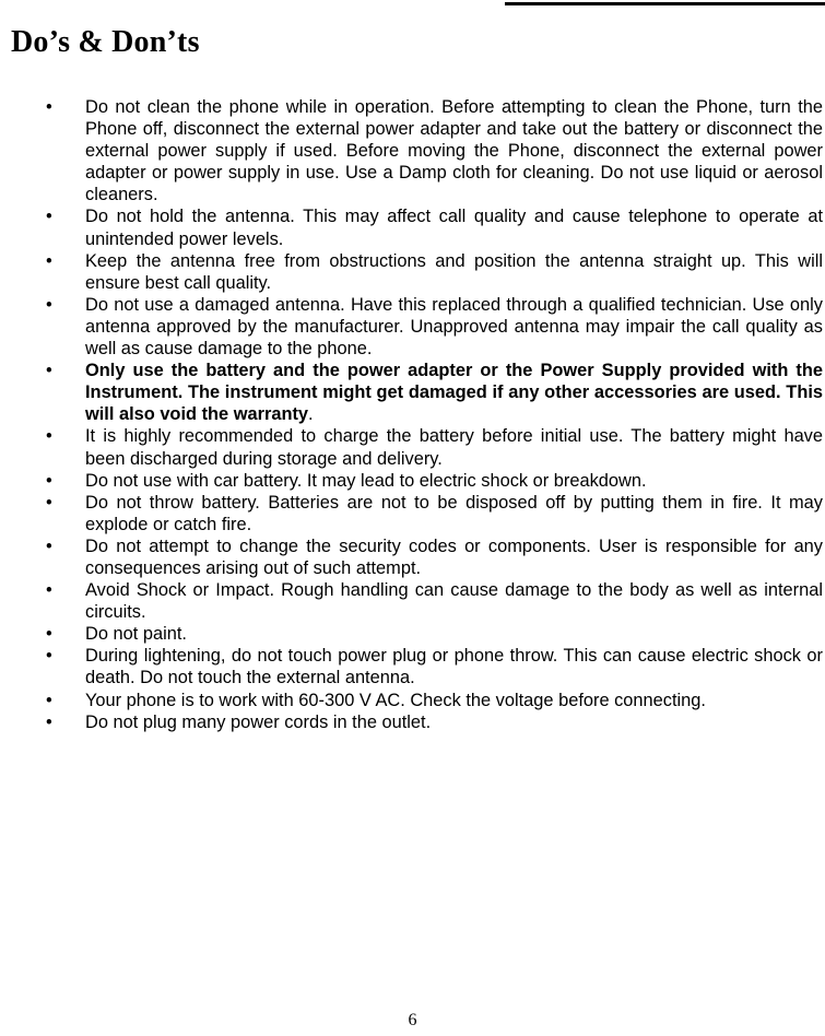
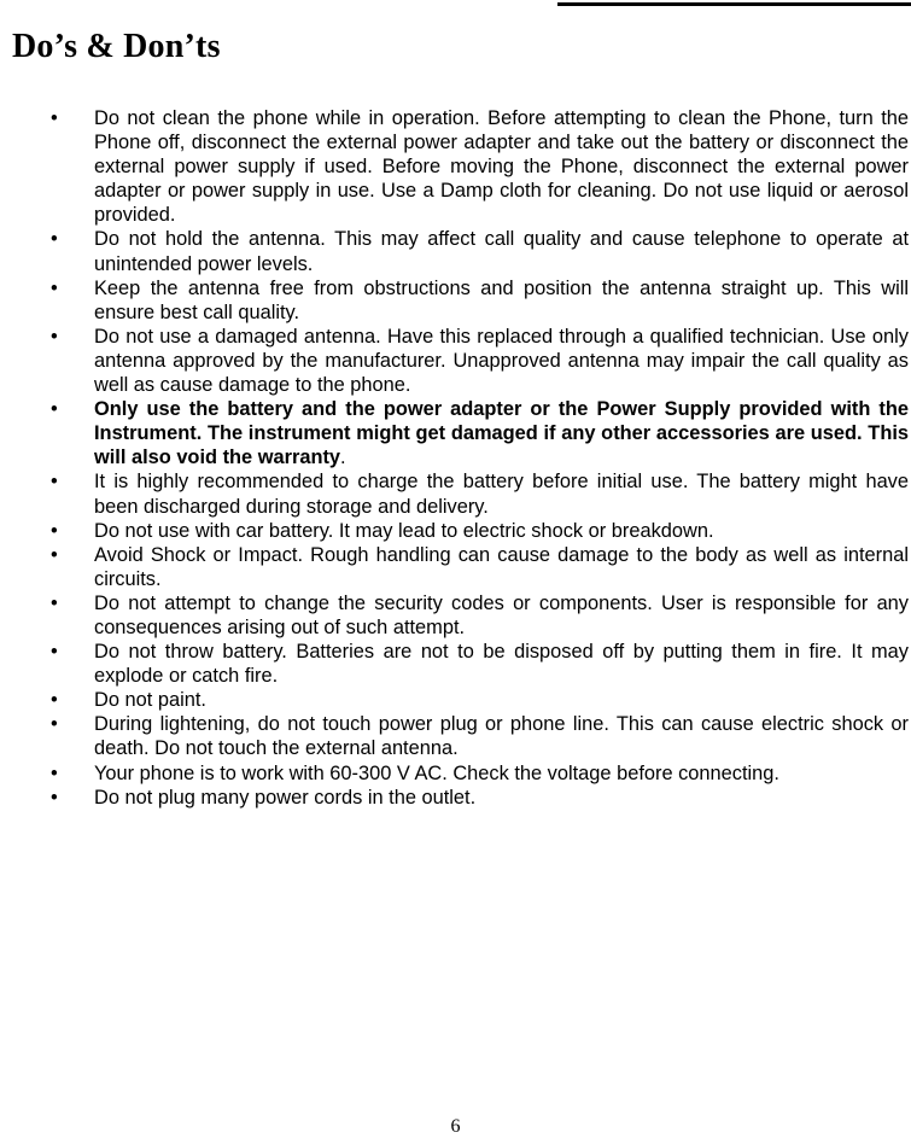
  Do’s & Don’ts
  •
- Do not clean the phone while in operation. Before attempting to clean the Phone, turn the Phone off, disconnect the external power adapter and take out the battery or disconnect the external power supply if used. Before moving the Phone, disconnect the external power adapter or power supply in use. Use a Damp cloth for cleaning. Do not use liquid or aerosol cleaners.
+ Do not clean the phone while in operation. Before attempting to clean the Phone, turn the Phone off, disconnect the external power adapter and take out the battery or disconnect the external power supply if used. Before moving the Phone, disconnect the external power adapter or power supply in use. Use a Damp cloth for cleaning. Do not use liquid or aerosol provided.
  •
  Do not hold the antenna. This may affect call quality and cause telephone to operate at unintended power levels.
  •
  Keep the antenna free from obstructions and position the antenna straight up. This will ensure best call quality.
  •
  Do not use a damaged antenna. Have this replaced through a qualified technician. Use only antenna approved by the manufacturer. Unapproved antenna may impair the call quality as well as cause damage to the phone.
  •
  Only use the battery and the power adapter or the Power Supply provided with the Instrument. The instrument might get damaged if any other accessories are used. This will also void the warranty.
  •
  It is highly recommended to charge the battery before initial use. The battery might have been discharged during storage and delivery.
  •
  Do not use with car battery. It may lead to electric shock or breakdown.
  •
- Do not throw battery. Batteries are not to be disposed off by putting them in fire. It may explode or catch fire.
+ Avoid Shock or Impact. Rough handling can cause damage to the body as well as internal circuits.
  •
  Do not attempt to change the security codes or components. User is responsible for any consequences arising out of such attempt.
  •
- Avoid Shock or Impact. Rough handling can cause damage to the body as well as internal circuits.
+ Do not throw battery. Batteries are not to be disposed off by putting them in fire. It may explode or catch fire.
  •
  Do not paint.
  •
- During lightening, do not touch power plug or phone throw. This can cause electric shock or death. Do not touch the external antenna.
+ During lightening, do not touch power plug or phone line. This can cause electric shock or death. Do not touch the external antenna.
  •
  Your phone is to work with 60-300 V AC. Check the voltage before connecting.
  •
  Do not plug many power cords in the outlet.
  6
